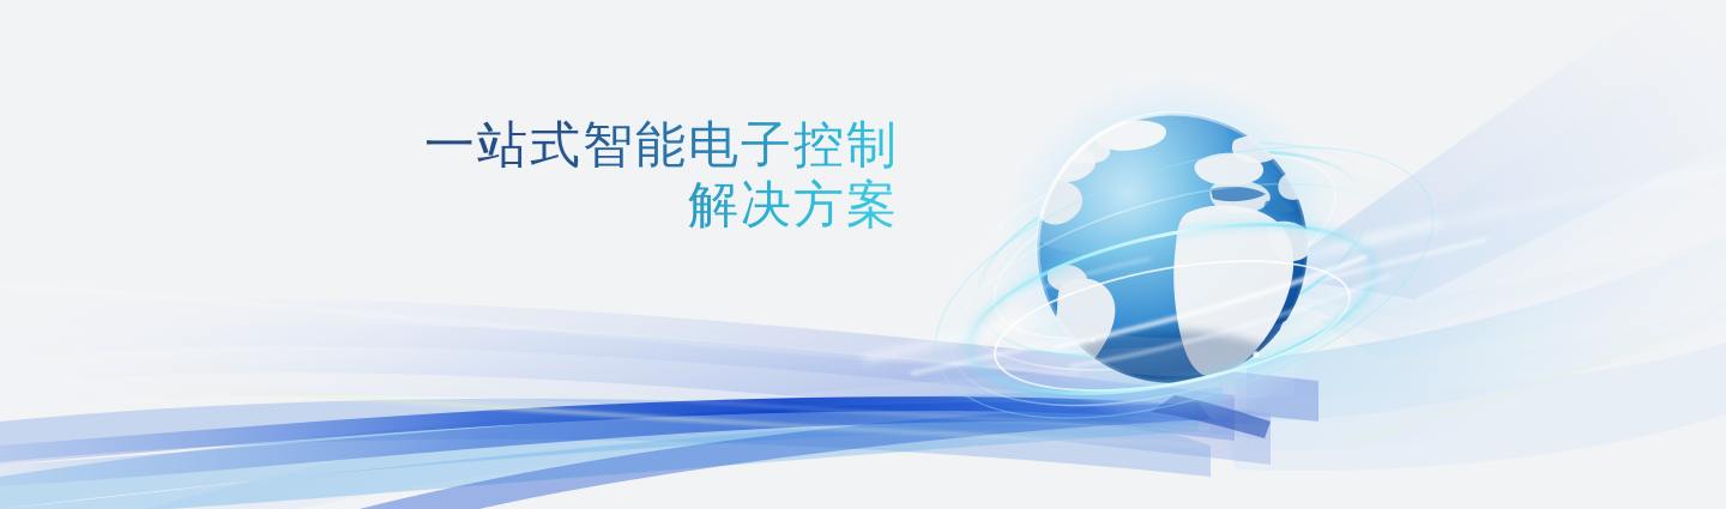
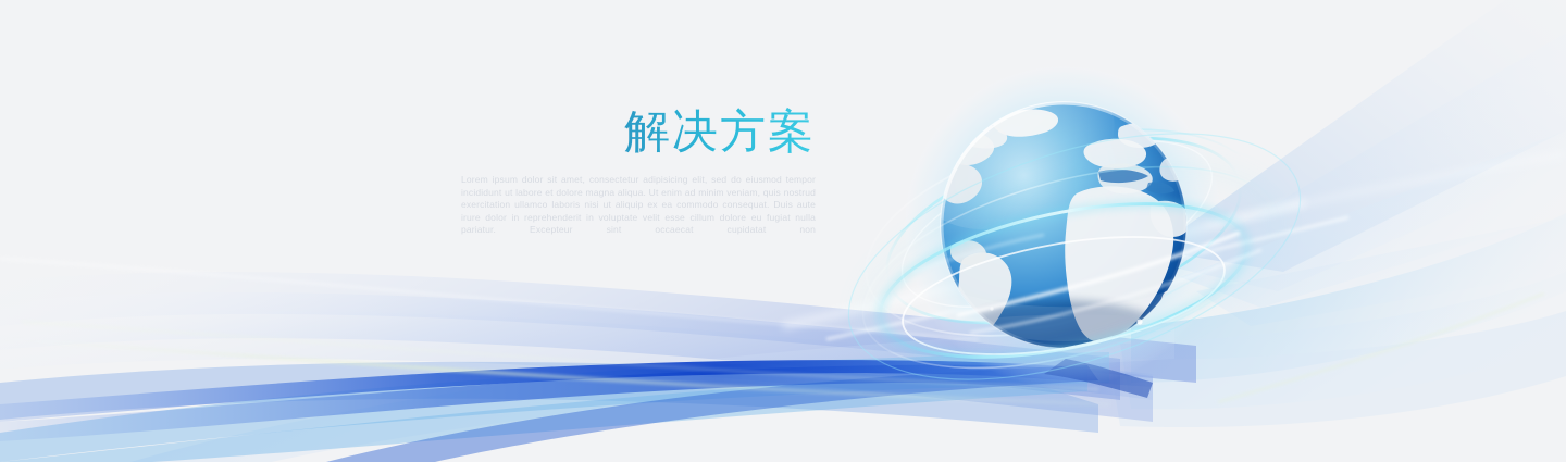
- 一站式智能电子控制
  解决方案
+ Lorem ipsum dolor sit amet, consectetur adipisicing elit, sed do eiusmod tempor incididunt ut labore et dolore magna aliqua. Ut enim ad minim veniam, quis nostrud exercitation ullamco laboris nisi ut aliquip ex ea commodo consequat. Duis aute irure dolor in reprehenderit in voluptate velit esse cillum dolore eu fugiat nulla pariatur. Excepteur sint occaecat cupidatat non
